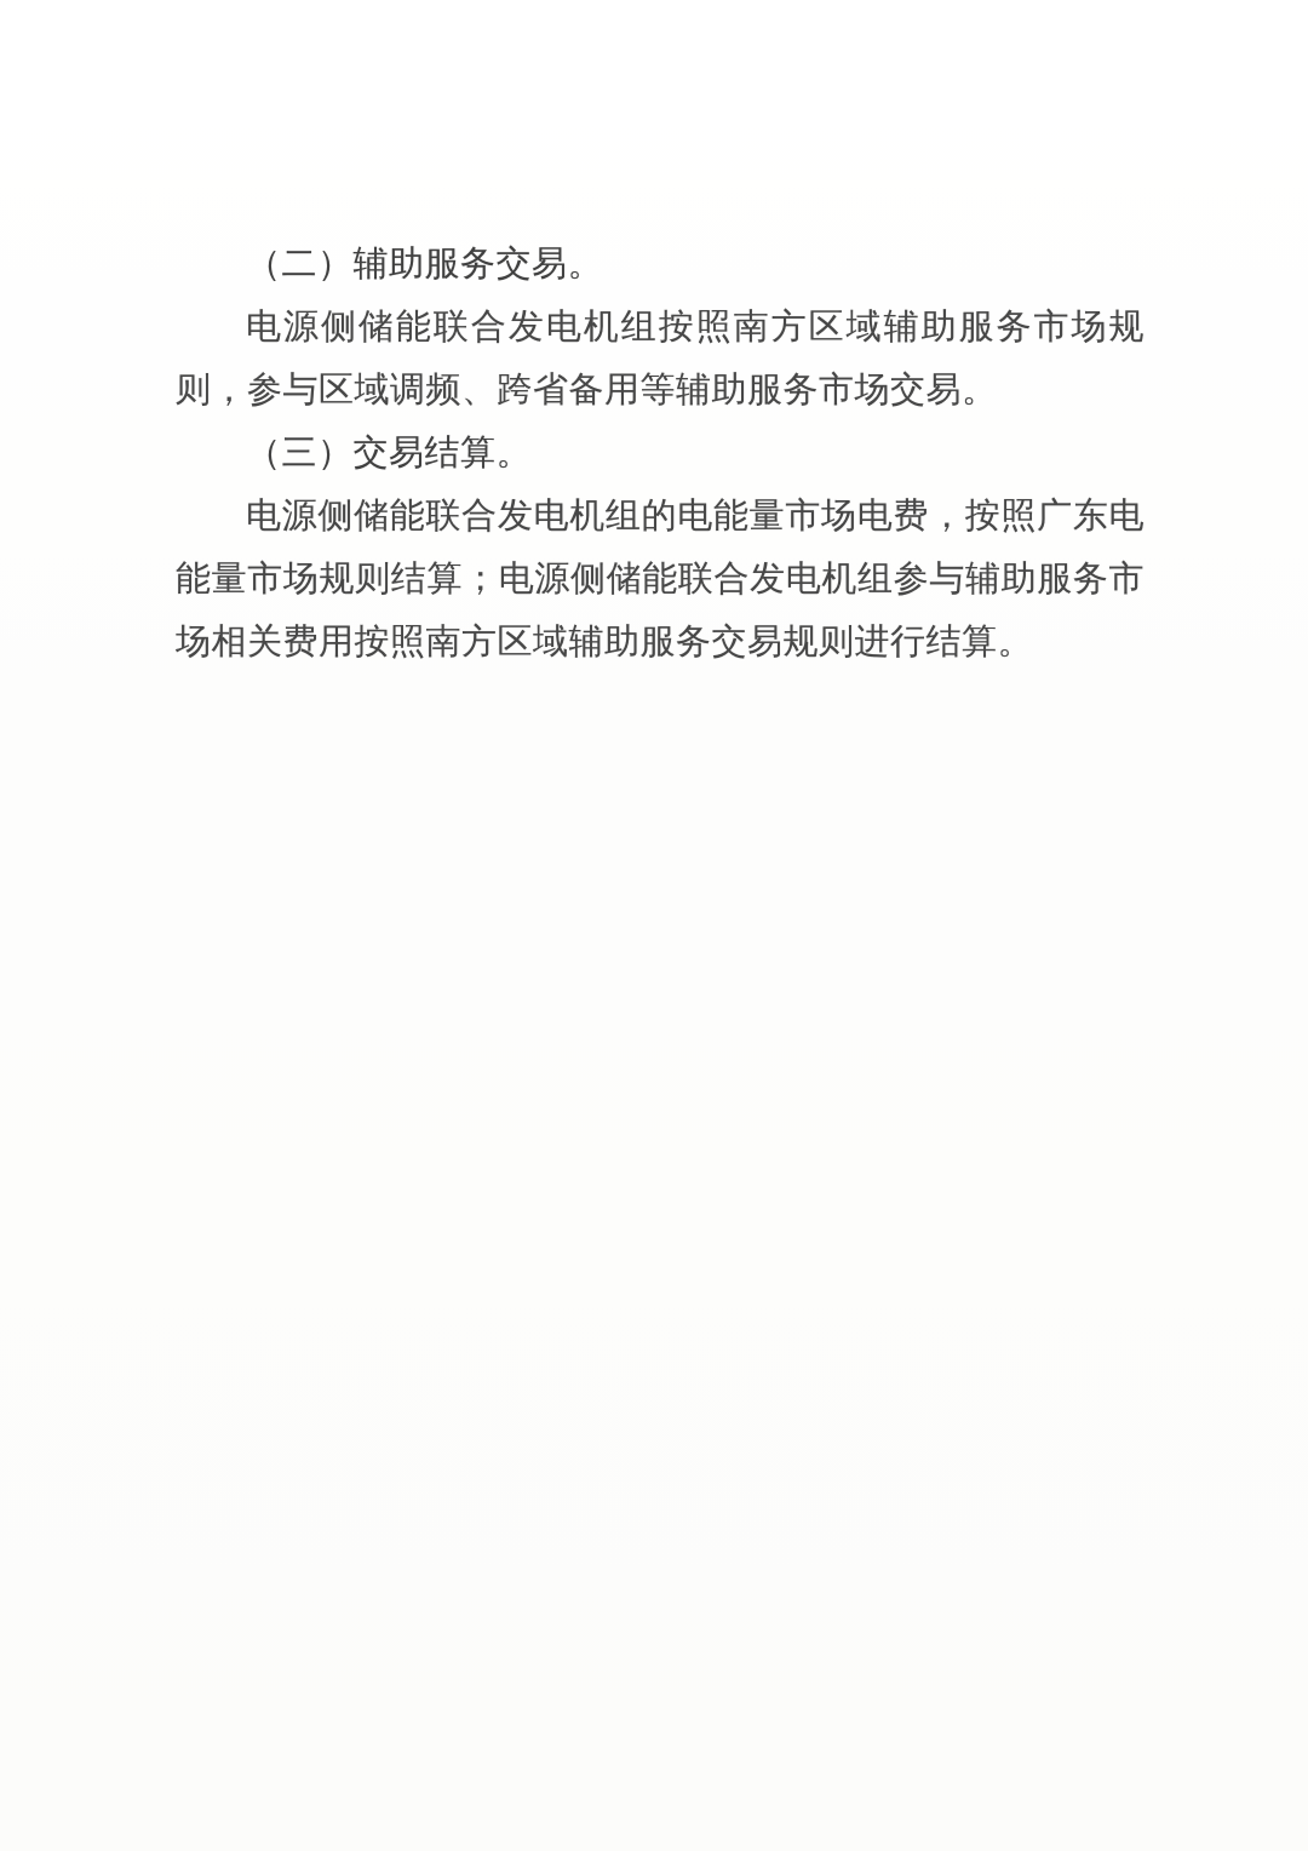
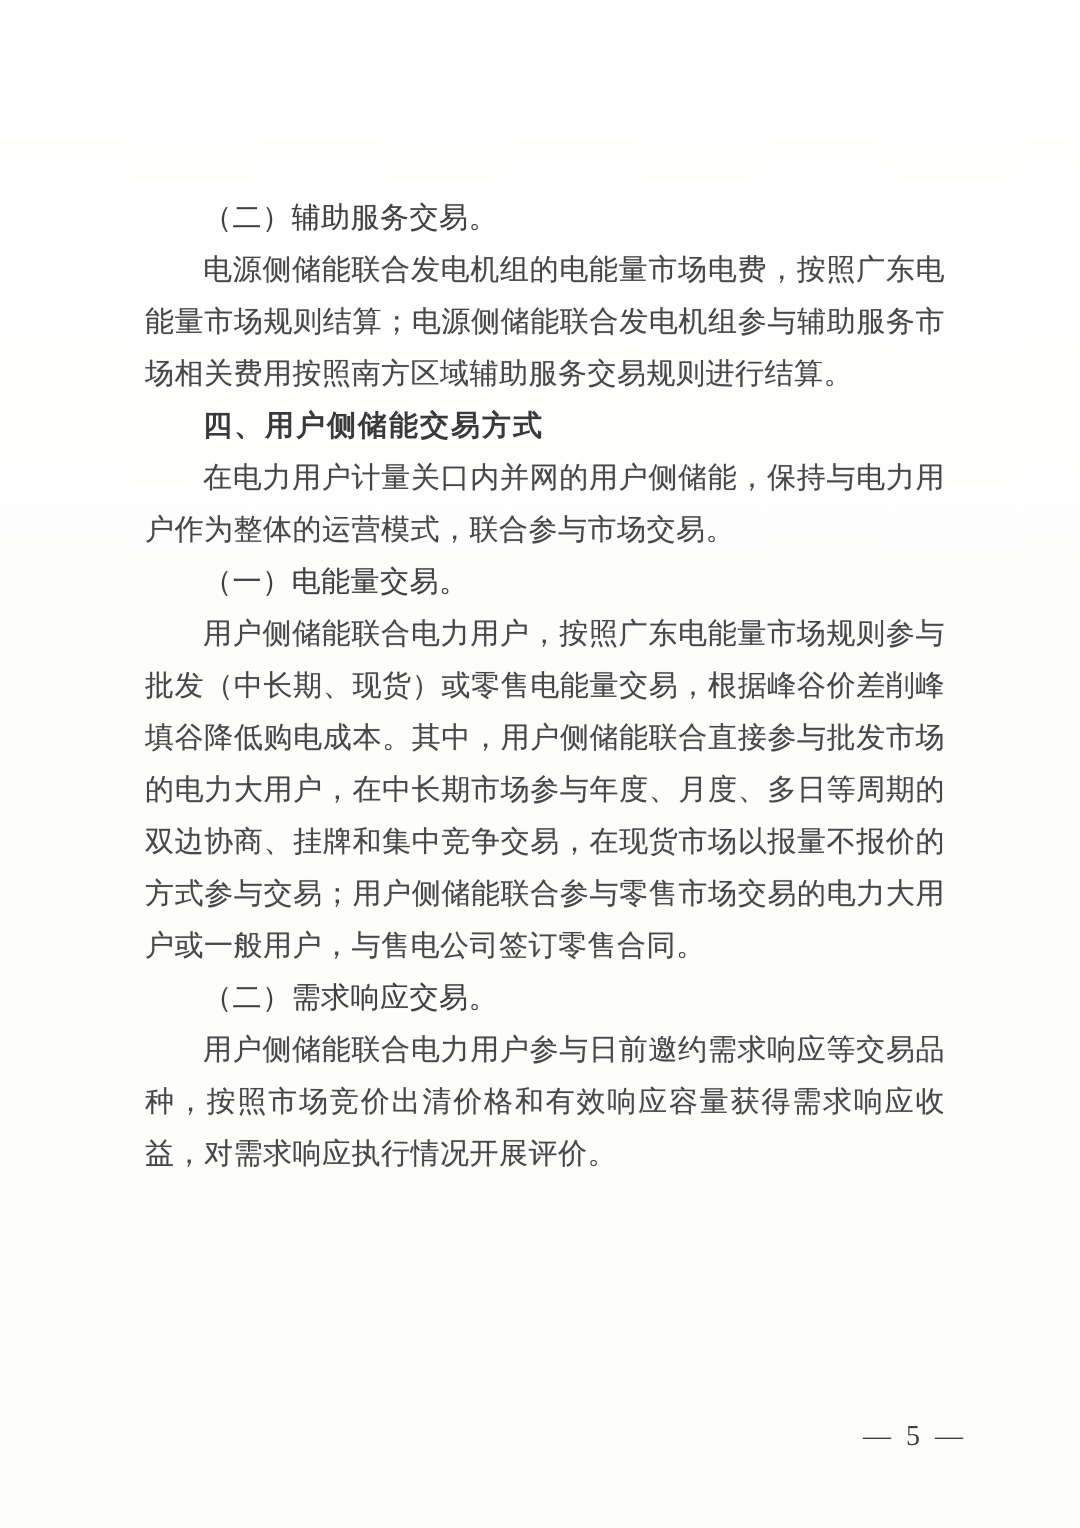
  （二）辅助服务交易。
- 电源侧储能联合发电机组按照南方区域辅助服务市场规则，参与区域调频、跨省备用等辅助服务市场交易。
- （三）交易结算。
  电源侧储能联合发电机组的电能量市场电费，按照广东电能量市场规则结算；电源侧储能联合发电机组参与辅助服务市场相关费用按照南方区域辅助服务交易规则进行结算。
+ 四、用户侧储能交易方式
+ 在电力用户计量关口内并网的用户侧储能，保持与电力用户作为整体的运营模式，联合参与市场交易。
+ （一）电能量交易。
+ 用户侧储能联合电力用户，按照广东电能量市场规则参与批发（中长期、现货）或零售电能量交易，根据峰谷价差削峰填谷降低购电成本。其中，用户侧储能联合直接参与批发市场的电力大用户，在中长期市场参与年度、月度、多日等周期的双边协商、挂牌和集中竞争交易，在现货市场以报量不报价的方式参与交易；用户侧储能联合参与零售市场交易的电力大用户或一般用户，与售电公司签订零售合同。
+ （二）需求响应交易。
+ 用户侧储能联合电力用户参与日前邀约需求响应等交易品种，按照市场竞价出清价格和有效响应容量获得需求响应收益，对需求响应执行情况开展评价。
+ — 5 —
